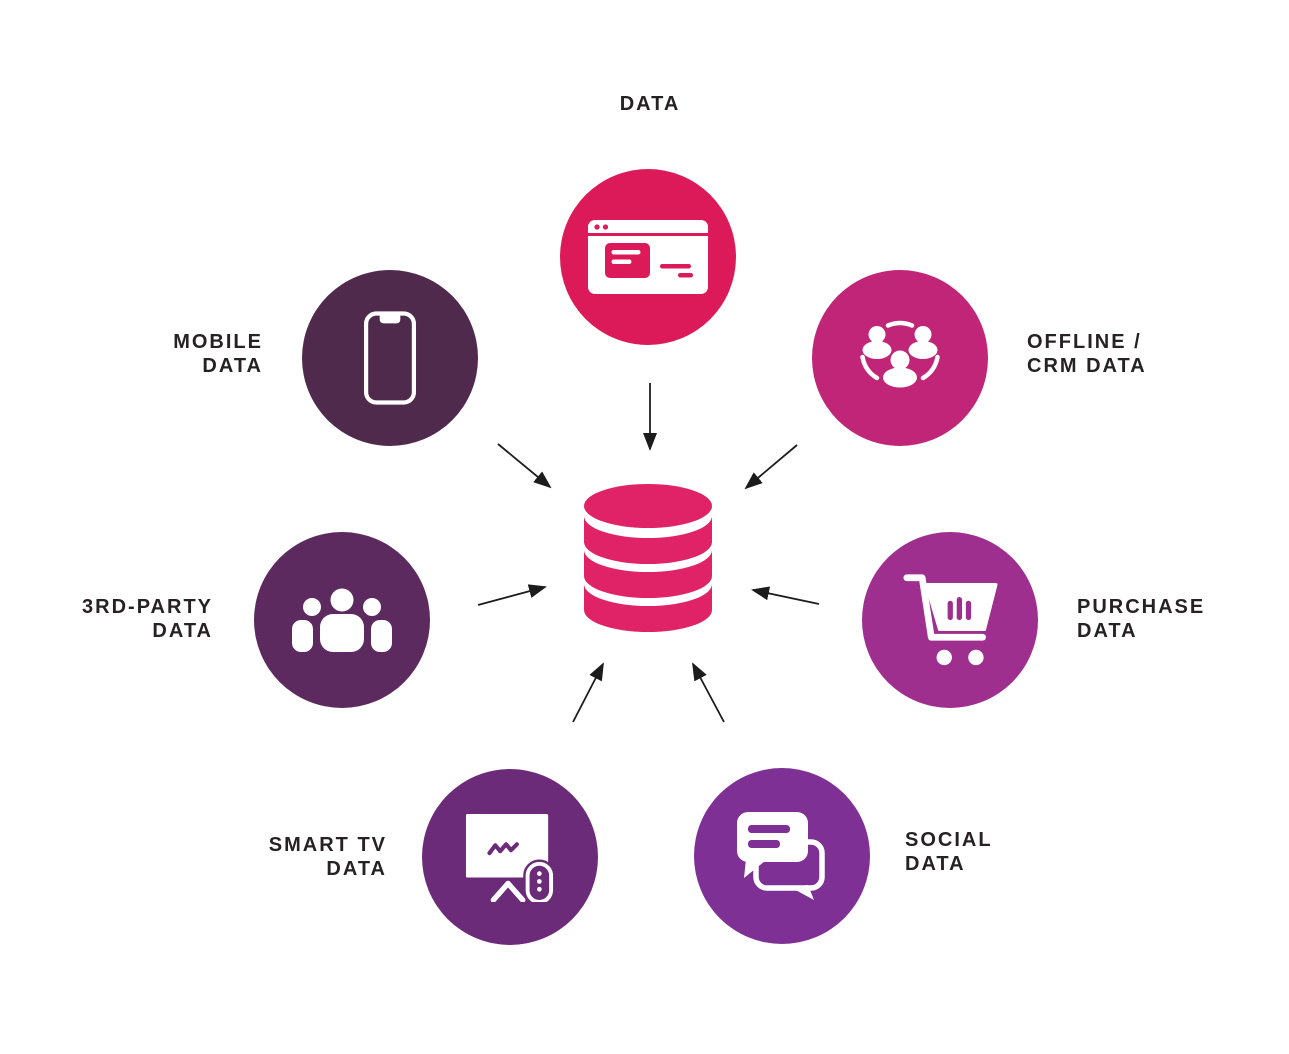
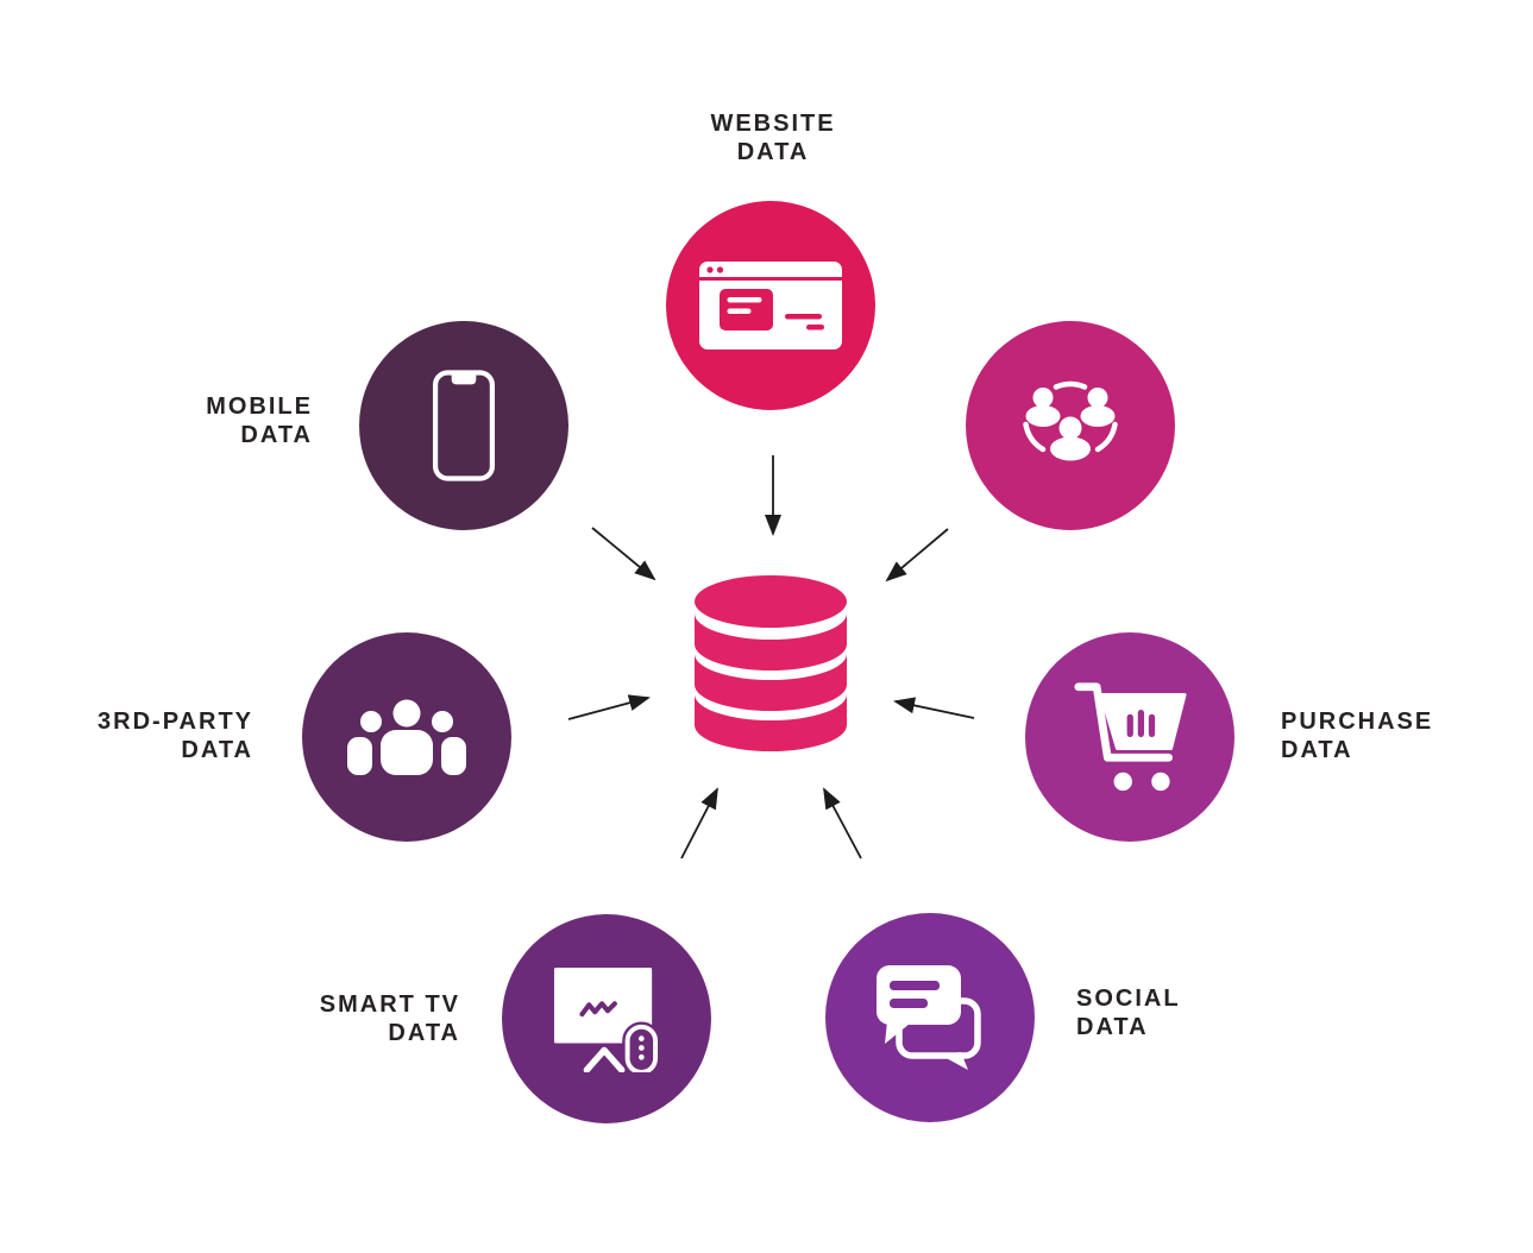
+ WEBSITE
  DATA
  MOBILE
  DATA
- OFFLINE /
- CRM DATA
  3RD-PARTY
  DATA
  PURCHASE
  DATA
  SMART TV
  DATA
  SOCIAL
  DATA
